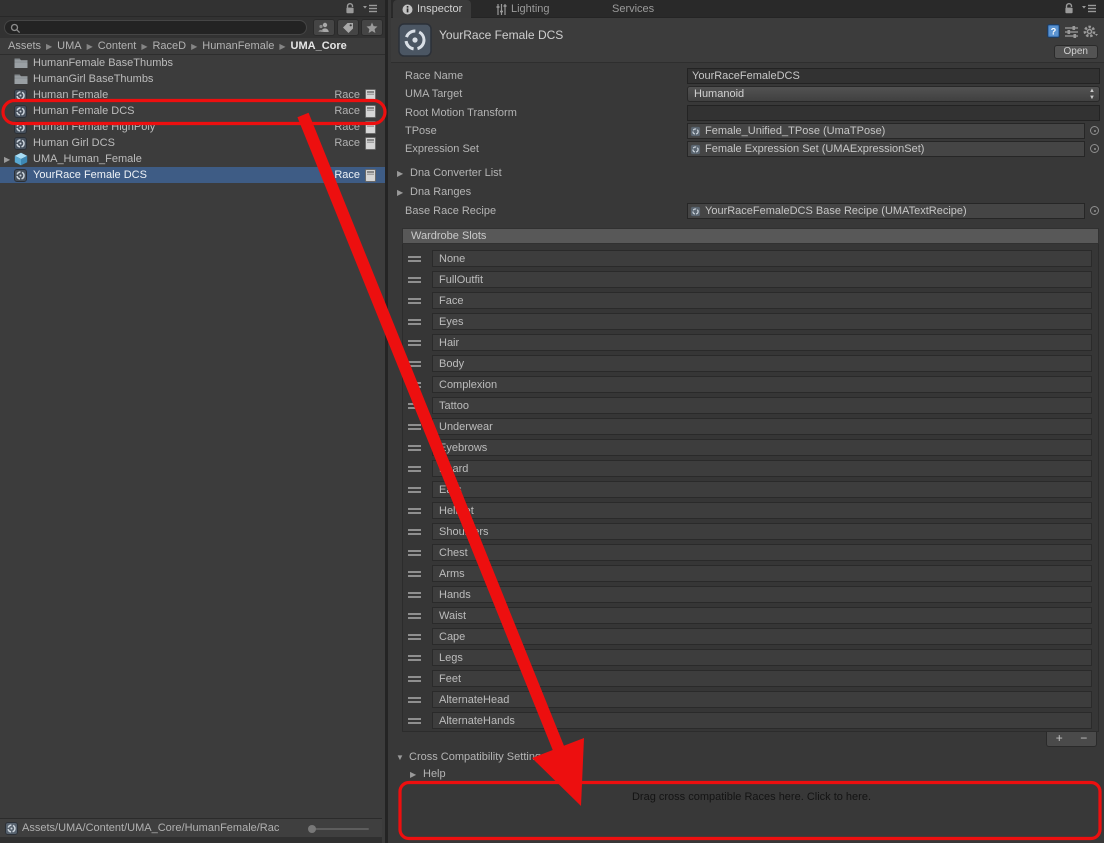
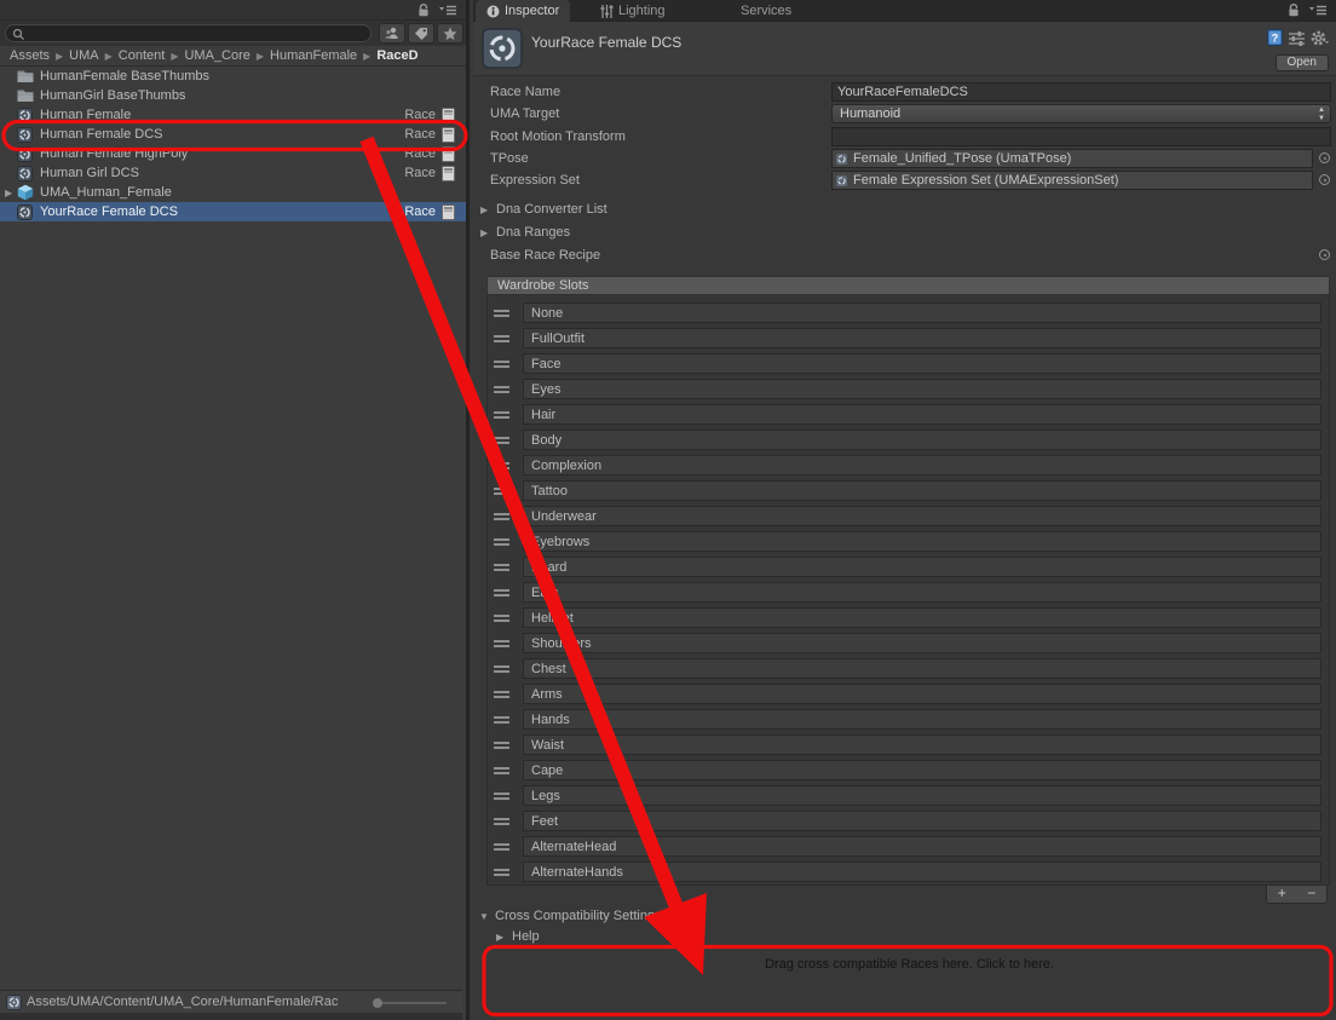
  Assets
  ▶
  UMA
  ▶
  Content
  ▶
- RaceD
+ UMA_Core
  ▶
  HumanFemale
  ▶
- UMA_Core
+ RaceD
  HumanFemale BaseThumbs
  HumanGirl BaseThumbs
  Human Female
  Race
  Human Female DCS
  Race
  Human Female HighPoly
  Race
  Human Girl DCS
  Race
  ▶
  UMA_Human_Female
  YourRace Female DCS
  Race
  Assets/UMA/Content/UMA_Core/HumanFemale/Rac
  Inspector
  Lighting
  Services
  YourRace Female DCS
  ?
  Open
  Race Name
  YourRaceFemaleDCS
  UMA Target
  Humanoid
  Root Motion Transform
  TPose
  Female_Unified_TPose (UmaTPose)
  Expression Set
  Female Expression Set (UMAExpressionSet)
  ▶
  Dna Converter List
  ▶
  Dna Ranges
  Base Race Recipe
- YourRaceFemaleDCS Base Recipe (UMATextRecipe)
  Wardrobe Slots
  None
  FullOutfit
  Face
  Eyes
  Hair
  Body
  Complexion
  Tattoo
  Underwear
  yebrows
  Chest
  Arms
  Hands
  Waist
  Cape
  Legs
  Feet
  AlternateHead
  AlternateHands
  +
  −
  ▼
  Cross Compatibility Settin
  ▶
  Help
  Drag cross compatible Races here. Click to here.
